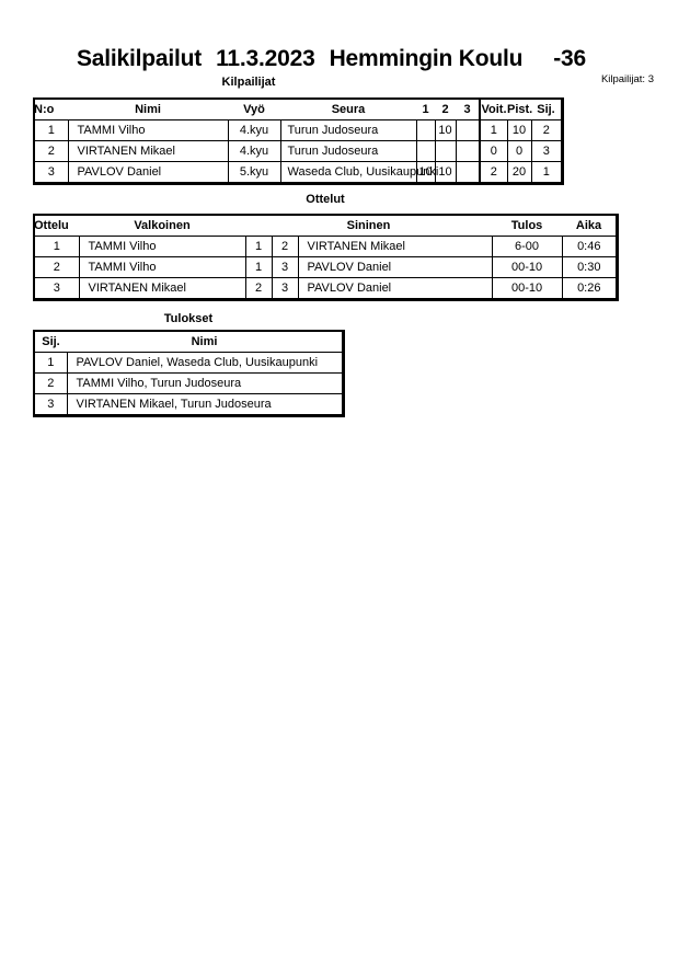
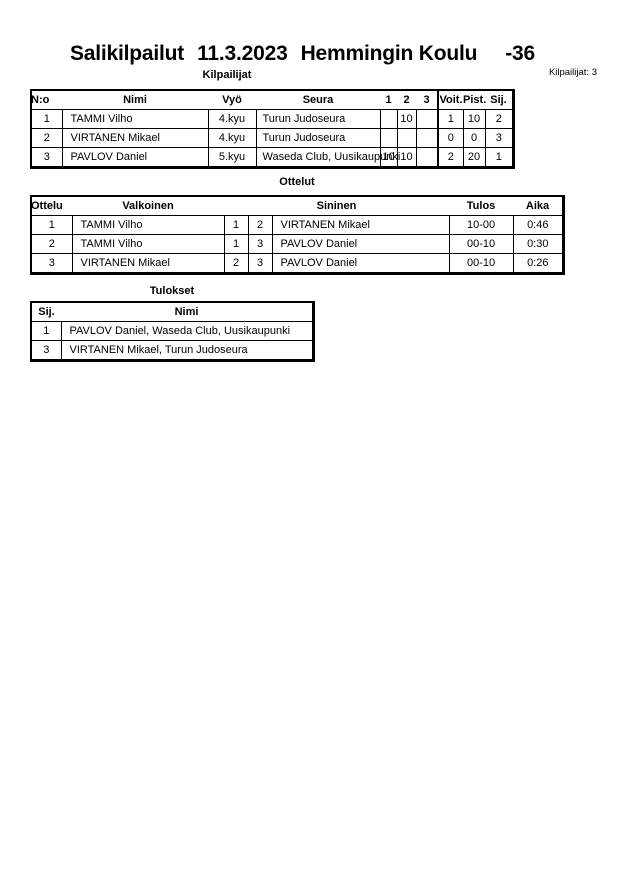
  Salikilpailut 11.3.2023 Hemmingin Koulu -36
  Kilpailijat: 3
  Kilpailijat
  N:o	Nimi	Vyö	Seura	1	2	3	Voit.	Pist.	Sij.
  1	TAMMI Vilho	4.kyu	Turun Judoseura		10		1	10	2
  2	VIRTANEN Mikael	4.kyu	Turun Judoseura				0	0	3
  3	PAVLOV Daniel	5.kyu	Waseda Club, Uusikaupuki	10	10		2	20	1
  Ottelut
  Ottelu	Valkoinen	Sininen	Tulos	Aika
- 1	TAMMI Vilho	1	2	VIRTANEN Mikael	6-00	0:46
+ 1	TAMMI Vilho	1	2	VIRTANEN Mikael	10-00	0:46
  2	TAMMI Vilho	1	3	PAVLOV Daniel	00-10	0:30
  3	VIRTANEN Mikael	2	3	PAVLOV Daniel	00-10	0:26
  Tulokset
  Sij.	Nimi
  1	PAVLOV Daniel, Waseda Club, Uusikaupunki
- 2	TAMMI Vilho, Turun Judoseura
  3	VIRTANEN Mikael, Turun Judoseura
